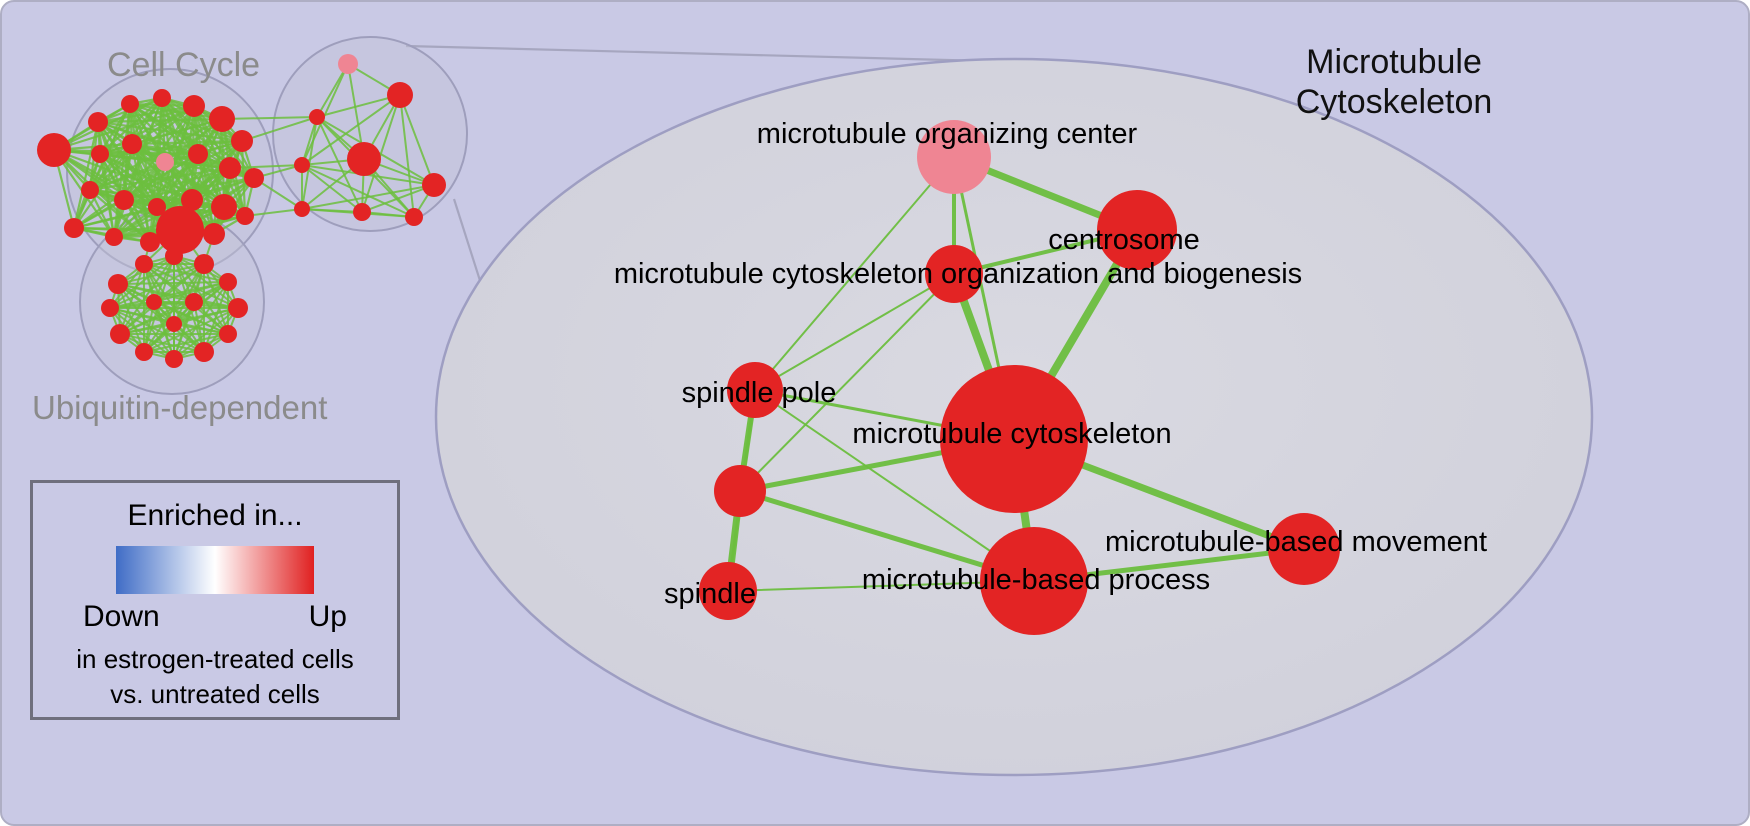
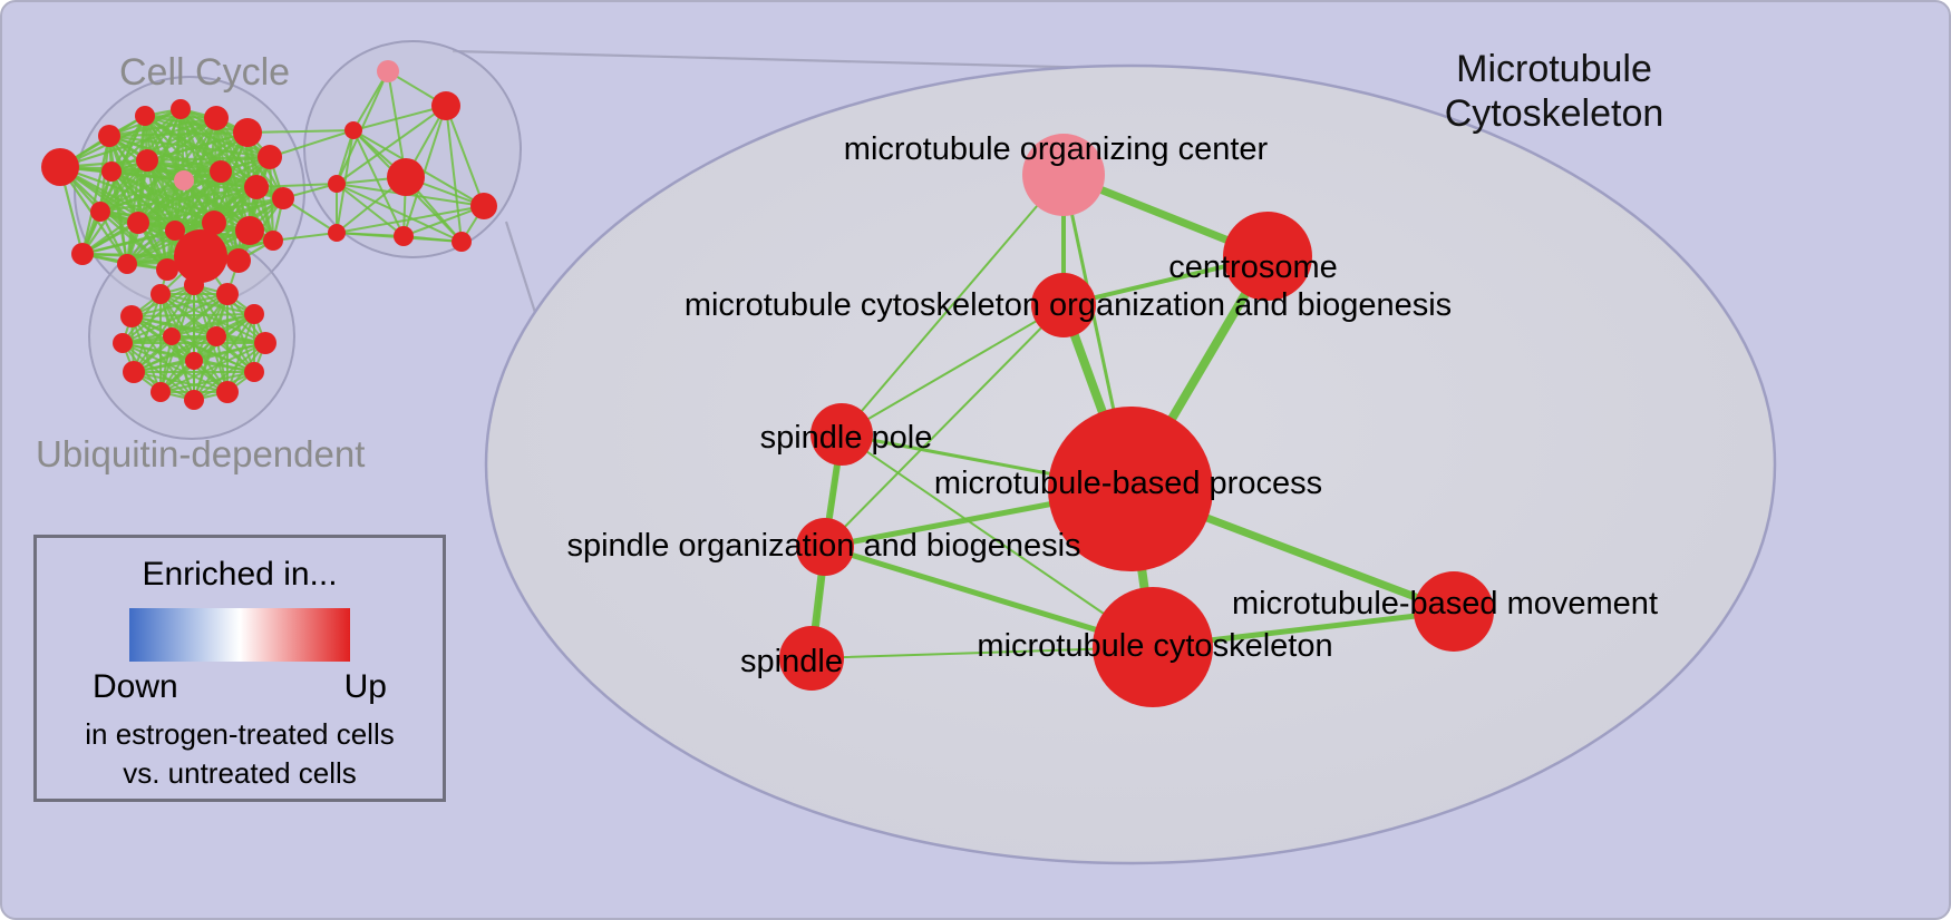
  microtubule organizing center
  centrosome
  microtubule cytoskeleton organization and biogenesis
  spindle pole
- microtubule cytoskeleton
+ microtubule-based process
+ spindle organization and biogenesis
  spindle
- microtubule-based process
+ microtubule cytoskeleton
  microtubule-based movement
  Cell Cycle
  Microtubule
  Cytoskeleton
  Ubiquitin-dependent
  Enriched in...
  Down
  Up
  in estrogen-treated cells
  vs. untreated cells
